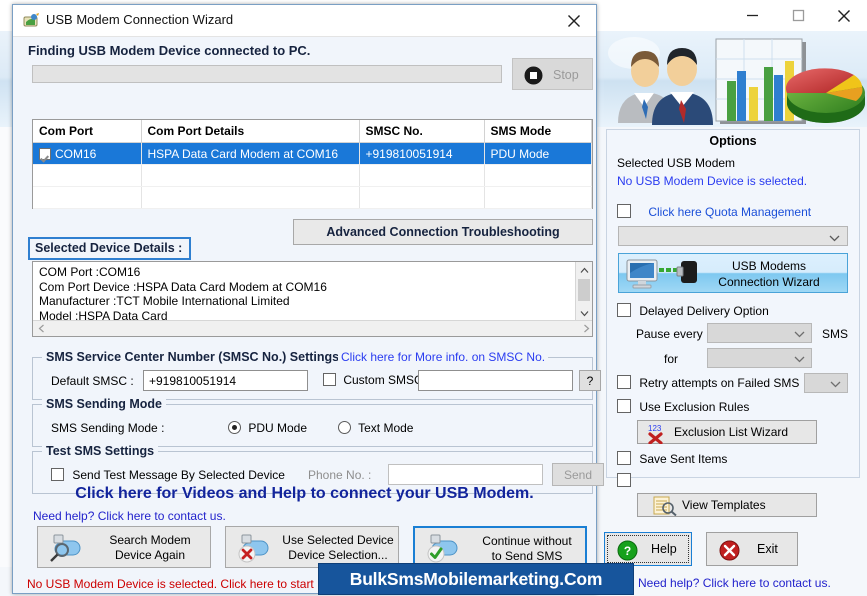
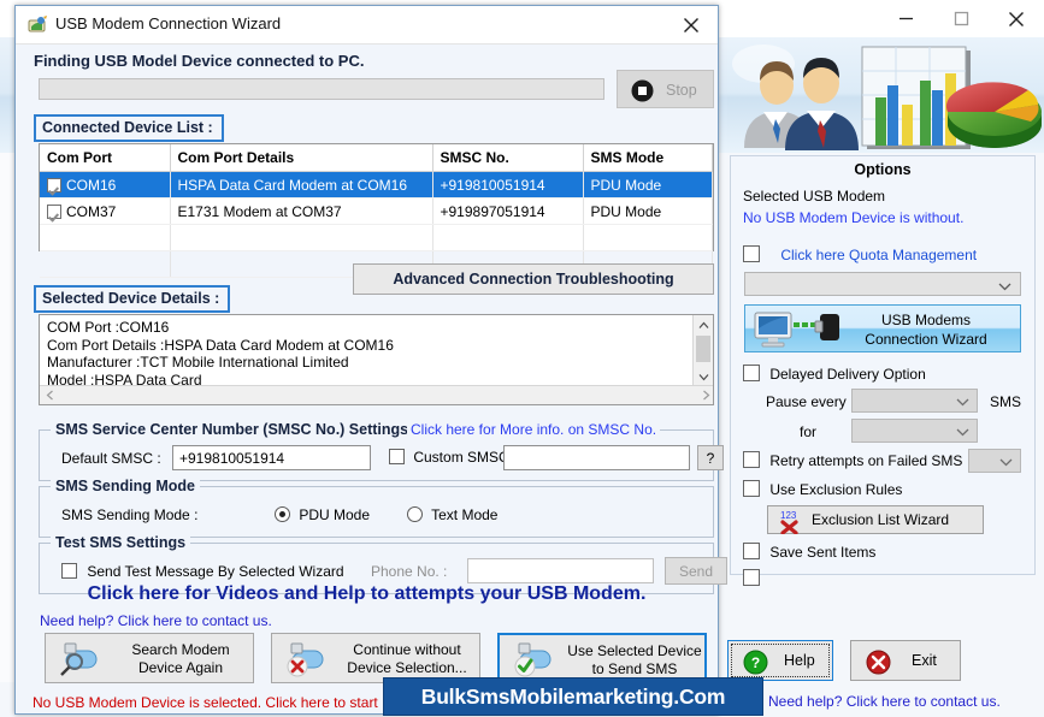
  Options
  Selected USB Modem
- No USB Modem Device is selected.
+ No USB Modem Device is without.
  Click here Quota Management
  USB Modems
  Connection Wizard
  Delayed Delivery Option
  Pause every
  SMS
  for
  Retry attempts on Failed SMS
  Use Exclusion Rules
  123
  Exclusion List Wizard
  Save Sent Items
- View Templates
  ?
  Help
  Exit
  Need help? Click here to contact us.
  USB Modem Connection Wizard
- Finding USB Modem Device connected to PC.
+ Finding USB Model Device connected to PC.
  Stop
+ Connected Device List :
  Com Port	Com Port Details	SMSC No.	SMS Mode
  COM16	HSPA Data Card Modem at COM16	+919810051914	PDU Mode
+ COM37	E1731 Modem at COM37	+919897051914	PDU Mode
  Advanced Connection Troubleshooting
  Selected Device Details :
  COM Port :COM16
- Com Port Device :HSPA Data Card Modem at COM16
+ Com Port Details :HSPA Data Card Modem at COM16
  Manufacturer :TCT Mobile International Limited
  Model :HSPA Data Card
  SMS Service Center Number (SMSC No.) Settings
  Click here for More info. on SMSC No.
  Default SMSC :
  +919810051914
  Custom SMS
  ?
  SMS Sending Mode
  SMS Sending Mode :
  PDU Mode
  Text Mode
  Test SMS Settings
- Send Test Message By Selected Device
+ Send Test Message By Selected Wizard
  Phone No. :
  Send
- Click here for Videos and Help to connect your USB Modem.
+ Click here for Videos and Help to attempts your USB Modem.
  Need help? Click here to contact us.
  Search Modem
  Device Again
- Use Selected Device
+ Continue without
  Device Selection...
- Continue without
+ Use Selected Device
  to Send SMS
  No USB Modem Device is selected. Click here to start
  BulkSmsMobilemarketing.Com
